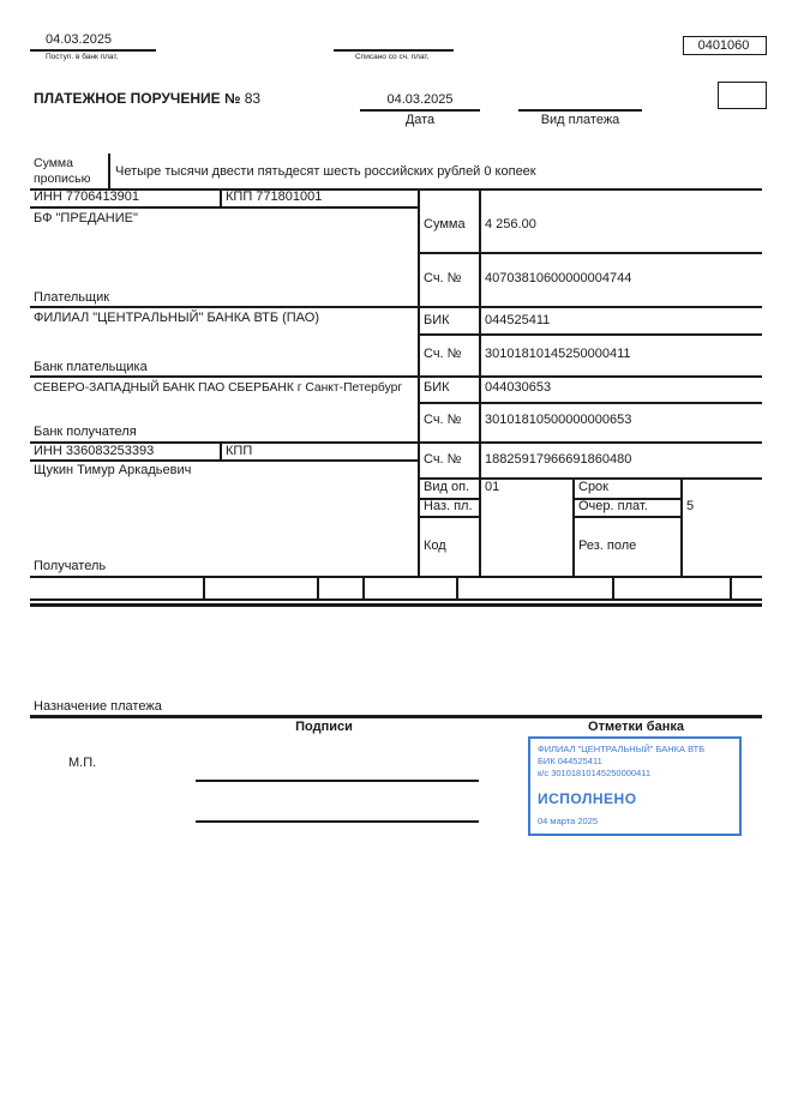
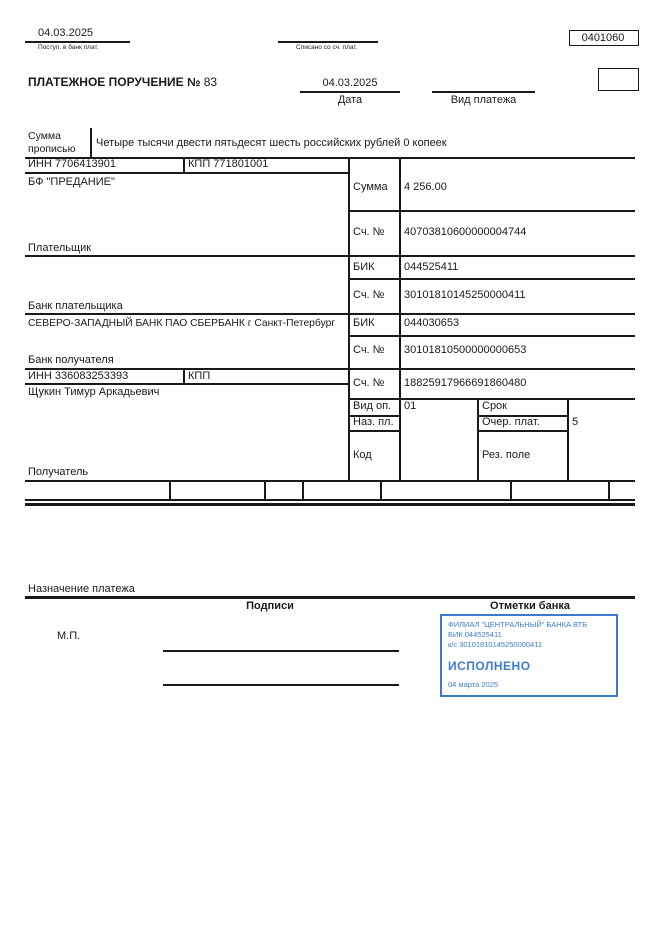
  04.03.2025
  0401060
  ПЛАТЕЖНОЕ ПОРУЧЕНИЕ № 83
  04.03.2025
  Дата
  Вид платежа
  Сумма прописью
  Четыре тысячи двести пятьдесят шесть российских рублей 0 копеек
  ИНН 7706413901
  КПП 771801001
  БФ "ПРЕДАНИЕ"
  Плательщик
  Сумма
  4 256.00
  Сч. №
  40703810600000004744
- ФИЛИАЛ "ЦЕНТРАЛЬНЫЙ" БАНКА ВТБ (ПАО)
  Банк плательщика
  БИК
  044525411
  Сч. №
  30101810145250000411
  СЕВЕРО-ЗАПАДНЫЙ БАНК ПАО СБЕРБАНК г Санкт-Петербург
  Банк получателя
  БИК
  044030653
  Сч. №
  30101810500000000653
  ИНН 336083253393
  КПП
  Щукин Тимур Аркадьевич
  Получатель
  Сч. №
  18825917966691860480
  Вид оп.
  01
  Срок
  Наз. пл.
  Очер. плат.
  5
  Код
  Рез. поле
  Назначение платежа
  Подписи
  Отметки банка
  М.П.
  ФИЛИАЛ "ЦЕНТРАЛЬНЫЙ" БАНКА ВТБ
  БИК 044525411
  к/с 30101810145250000411
  ИСПОЛНЕНО
  04 марта 2025
